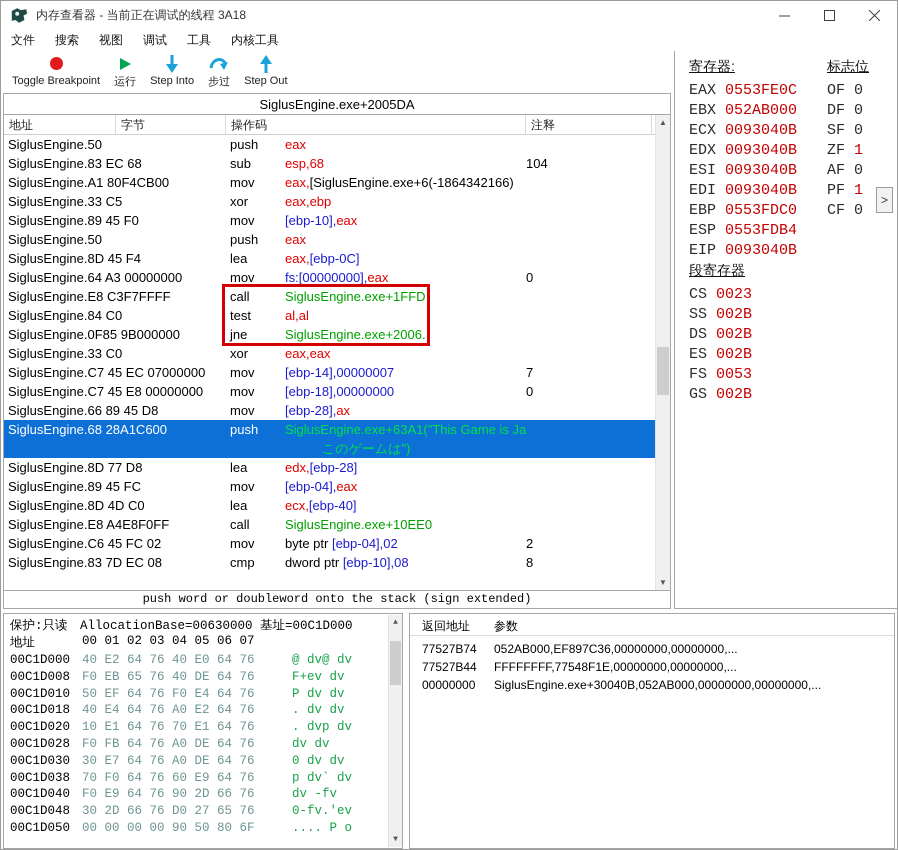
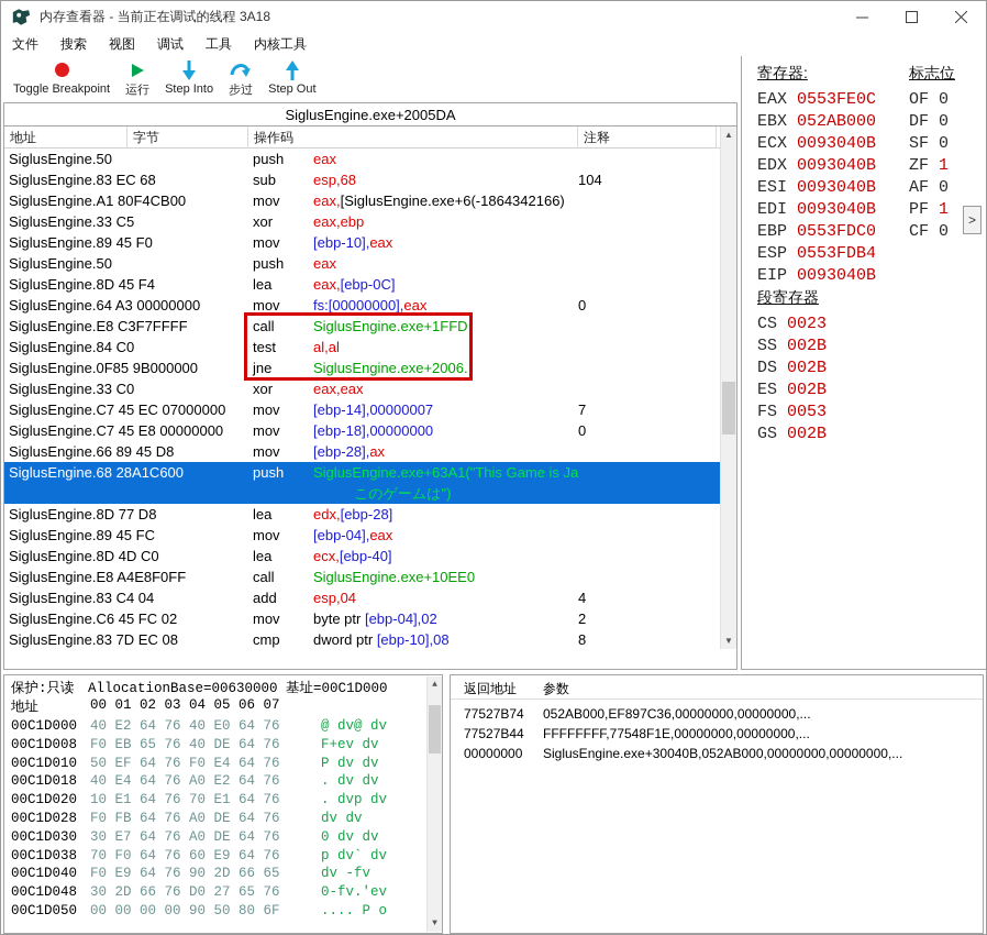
  内存查看器 - 当前正在调试的线程 3A18
  文件
  搜索
  视图
  调试
  工具
  内核工具
  Toggle Breakpoint
  运行
  Step Into
  步过
  Step Out
  SiglusEngine.exe+2005DA
  地址
  字节
  操作码
  注释
  SiglusEngine.50
  push
  eax
  SiglusEngine.83 EC 68
  sub
  esp,68
  104
  SiglusEngine.A1 80F4CB00
  mov
  eax,[SiglusEngine.exe+6(-1864342166)
  SiglusEngine.33 C5
  xor
  eax,ebp
  SiglusEngine.89 45 F0
  mov
  [ebp-10],eax
  SiglusEngine.50
  push
  eax
  SiglusEngine.8D 45 F4
  lea
  eax,[ebp-0C]
  SiglusEngine.64 A3 00000000
  mov
  fs:[00000000],eax
  0
  SiglusEngine.E8 C3F7FFFF
  call
  SiglusEngine.exe+1FFD
  SiglusEngine.84 C0
  test
  al,al
  SiglusEngine.0F85 9B000000
  jne
  SiglusEngine.exe+2006.
  SiglusEngine.33 C0
  xor
  eax,eax
  SiglusEngine.C7 45 EC 07000000
  mov
  [ebp-14],00000007
  7
  SiglusEngine.C7 45 E8 00000000
  mov
  [ebp-18],00000000
  0
  SiglusEngine.66 89 45 D8
  mov
  [ebp-28],ax
  SiglusEngine.68 28A1C600
  push
  SiglusEngine.exe+63A1("This Game is Ja
  このゲームは")
  SiglusEngine.8D 77 D8
  lea
  edx,[ebp-28]
  SiglusEngine.89 45 FC
  mov
  [ebp-04],eax
  SiglusEngine.8D 4D C0
  lea
  ecx,[ebp-40]
  SiglusEngine.E8 A4E8F0FF
  call
  SiglusEngine.exe+10EE0
+ SiglusEngine.83 C4 04
+ add
+ esp,04
+ 4
  SiglusEngine.C6 45 FC 02
  mov
  byte ptr [ebp-04],02
  2
  SiglusEngine.83 7D EC 08
  cmp
  dword ptr [ebp-10],08
  8
  ▲
  ▼
- push word or doubleword onto the stack (sign extended)
  寄存器:
  标志位
  EAX 0553FE0C
  EBX 052AB000
  ECX 0093040B
  EDX 0093040B
  ESI 0093040B
  EDI 0093040B
  EBP 0553FDC0
  ESP 0553FDB4
  EIP 0093040B
  OF 0
  DF 0
  SF 0
  ZF 1
  AF 0
  PF 1
  CF 0
  段寄存器
  CS 0023
  SS 002B
  DS 002B
  ES 002B
  FS 0053
  GS 002B
  >
  保护:只读
  AllocationBase=00630000 基址=00C1D000
  地址
  00 01 02 03 04 05 06 07
  00C1D000
  40 E2 64 76 40 E0 64 76
  @ dv@ dv
  00C1D008
  F0 EB 65 76 40 DE 64 76
  F+ev dv
  00C1D010
  50 EF 64 76 F0 E4 64 76
  P dv dv
  00C1D018
  40 E4 64 76 A0 E2 64 76
  . dv dv
  00C1D020
  10 E1 64 76 70 E1 64 76
  . dvp dv
  00C1D028
  F0 FB 64 76 A0 DE 64 76
  dv dv
  00C1D030
  30 E7 64 76 A0 DE 64 76
  0 dv dv
  00C1D038
  70 F0 64 76 60 E9 64 76
  p dv` dv
  00C1D040
- F0 E9 64 76 90 2D 66 76
+ F0 E9 64 76 90 2D 66 65
  dv -fv
  00C1D048
  30 2D 66 76 D0 27 65 76
  0-fv.'ev
  00C1D050
  00 00 00 00 90 50 80 6F
  .... P o
  ▲
  ▼
  返回地址
  参数
  77527B74
  052AB000,EF897C36,00000000,00000000,...
  77527B44
  FFFFFFFF,77548F1E,00000000,00000000,...
  00000000
  SiglusEngine.exe+30040B,052AB000,00000000,00000000,...
